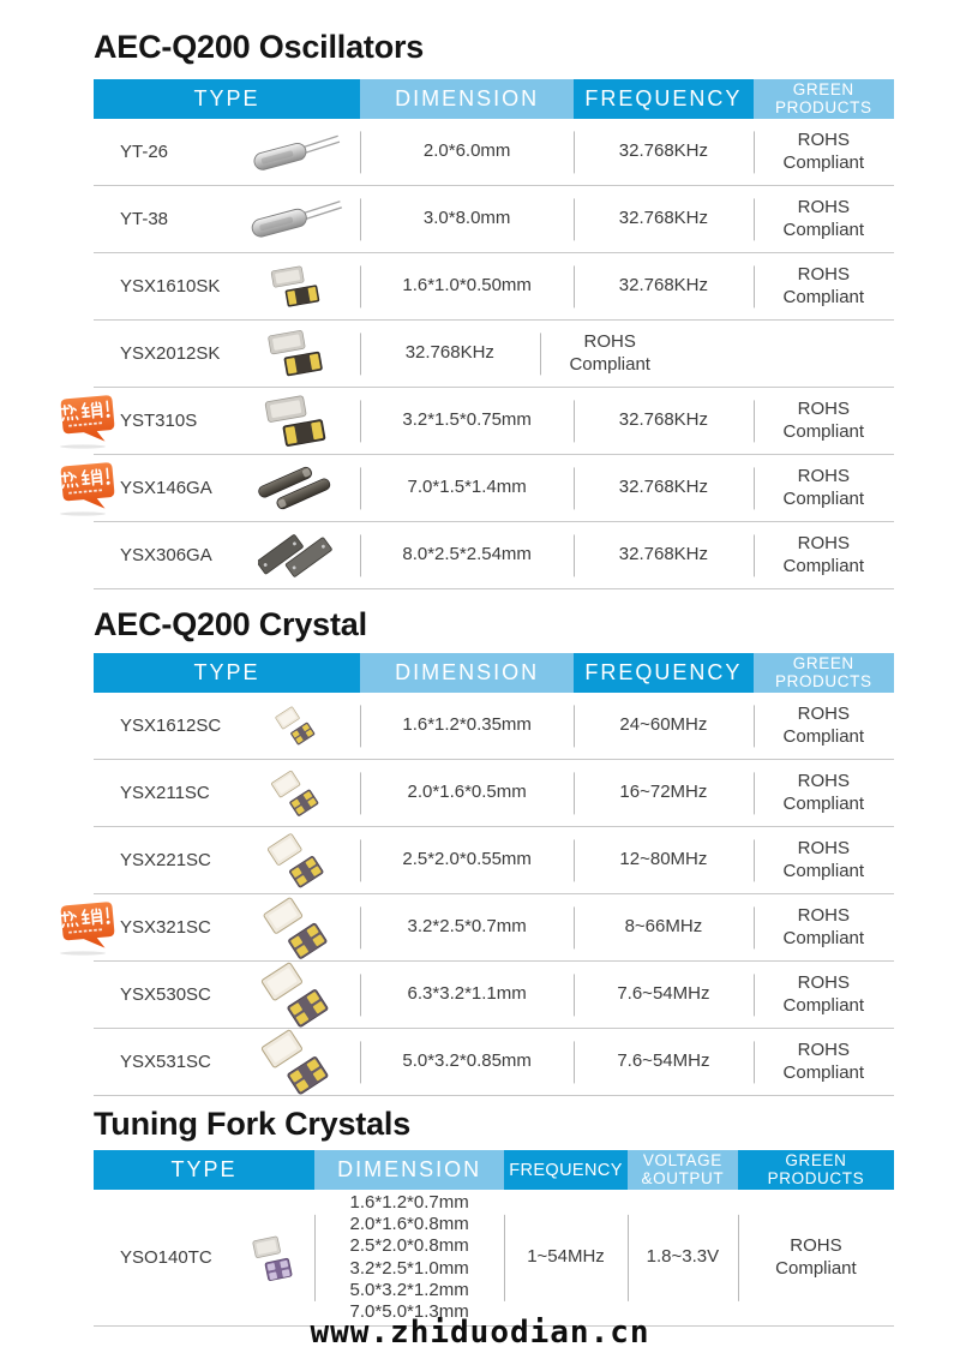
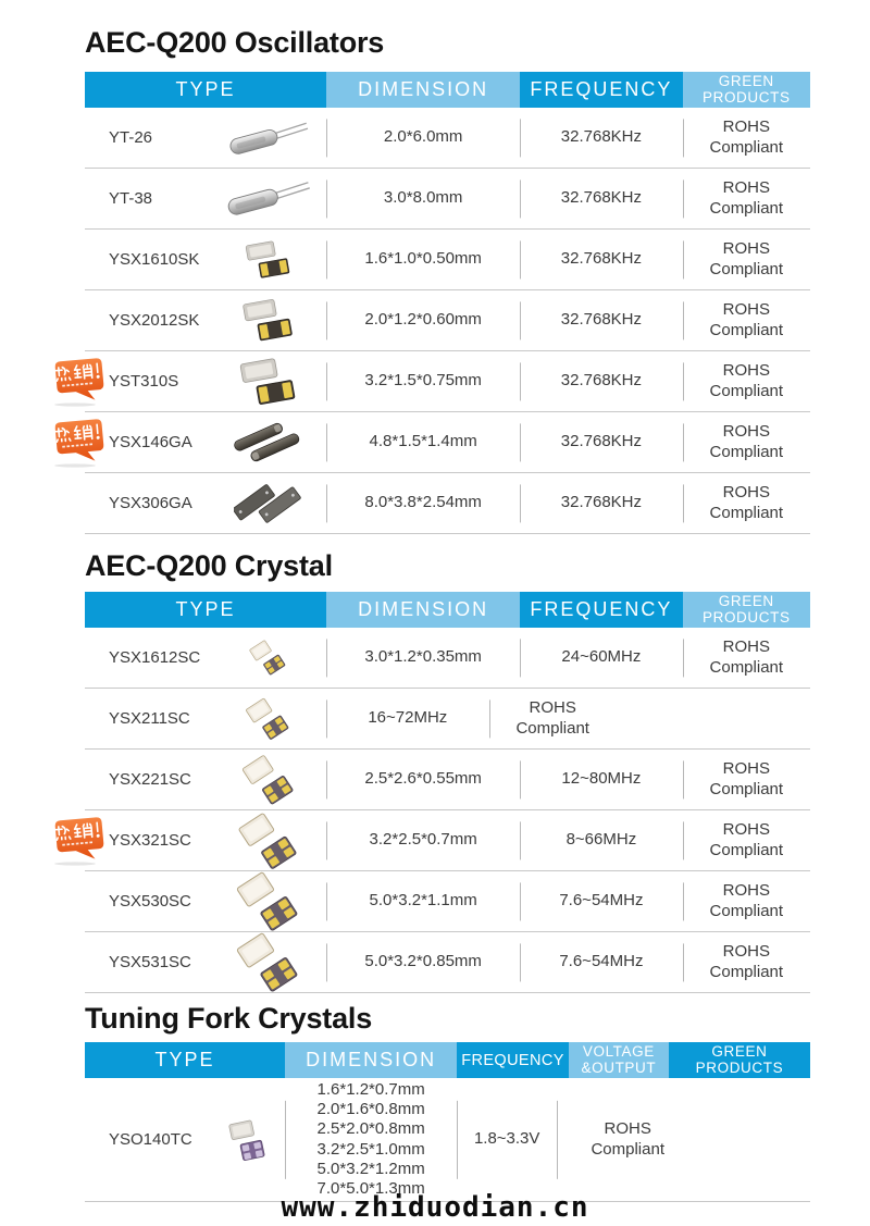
  AEC-Q200 Oscillators
  TYPE
  DIMENSION
  FREQUENCY
  GREEN
  PRODUCTS
  YT-26
  2.0*6.0mm
  32.768KHz
  ROHS
  Compliant
  YT-38
  3.0*8.0mm
  32.768KHz
  ROHS
  Compliant
  YSX1610SK
  1.6*1.0*0.50mm
  32.768KHz
  ROHS
  Compliant
  YSX2012SK
+ 2.0*1.2*0.60mm
  32.768KHz
  ROHS
  Compliant
  YST310S
  3.2*1.5*0.75mm
  32.768KHz
  ROHS
  Compliant
  YSX146GA
- 7.0*1.5*1.4mm
+ 4.8*1.5*1.4mm
  32.768KHz
  ROHS
  Compliant
  YSX306GA
- 8.0*2.5*2.54mm
+ 8.0*3.8*2.54mm
  32.768KHz
  ROHS
  Compliant
  AEC-Q200 Crystal
  TYPE
  DIMENSION
  FREQUENCY
  GREEN
  PRODUCTS
  YSX1612SC
- 1.6*1.2*0.35mm
+ 3.0*1.2*0.35mm
  24~60MHz
  ROHS
  Compliant
  YSX211SC
- 2.0*1.6*0.5mm
  16~72MHz
  ROHS
  Compliant
  YSX221SC
- 2.5*2.0*0.55mm
+ 2.5*2.6*0.55mm
  12~80MHz
  ROHS
  Compliant
  YSX321SC
  3.2*2.5*0.7mm
  8~66MHz
  ROHS
  Compliant
  YSX530SC
- 6.3*3.2*1.1mm
+ 5.0*3.2*1.1mm
  7.6~54MHz
  ROHS
  Compliant
  YSX531SC
  5.0*3.2*0.85mm
  7.6~54MHz
  ROHS
  Compliant
  Tuning Fork Crystals
  TYPE
  DIMENSION
  FREQUENCY
  VOLTAGE
  &OUTPUT
  GREEN
  PRODUCTS
  YSO140TC
  1.6*1.2*0.7mm
  2.0*1.6*0.8mm
  2.5*2.0*0.8mm
  3.2*2.5*1.0mm
  5.0*3.2*1.2mm
  7.0*5.0*1.3mm
- 1~54MHz
  1.8~3.3V
  ROHS
  Compliant
  www.zhiduodian.cn
